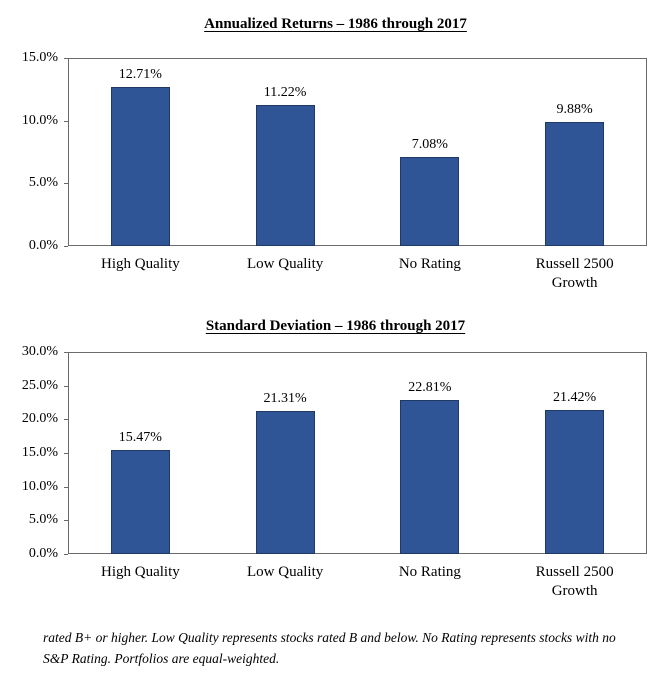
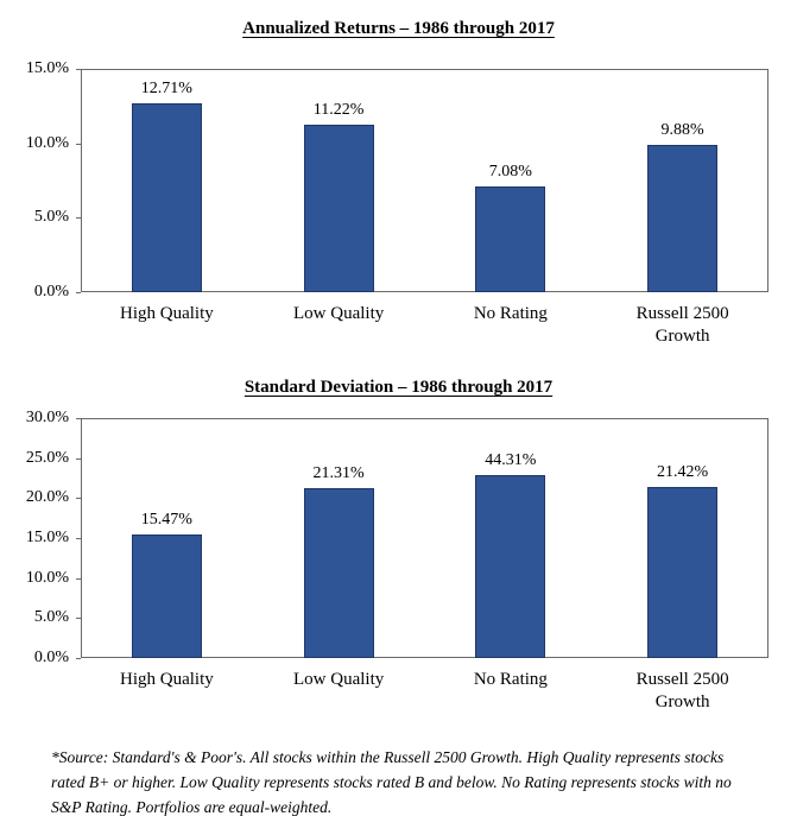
  Annualized Returns – 1986 through 2017
  0.0%
  5.0%
  10.0%
  15.0%
  12.71%
  High Quality
  11.22%
  Low Quality
  7.08%
  No Rating
  9.88%
  Russell 2500 Growth
  Standard Deviation – 1986 through 2017
  0.0%
  5.0%
  10.0%
  15.0%
  20.0%
  25.0%
  30.0%
  15.47%
  High Quality
  21.31%
  Low Quality
- 22.81%
+ 44.31%
  No Rating
  21.42%
  Russell 2500 Growth
+ *Source: Standard's & Poor's. All stocks within the Russell 2500 Growth. High Quality represents stocks
  rated B+ or higher. Low Quality represents stocks rated B and below. No Rating represents stocks with no
  S&P Rating. Portfolios are equal-weighted.
